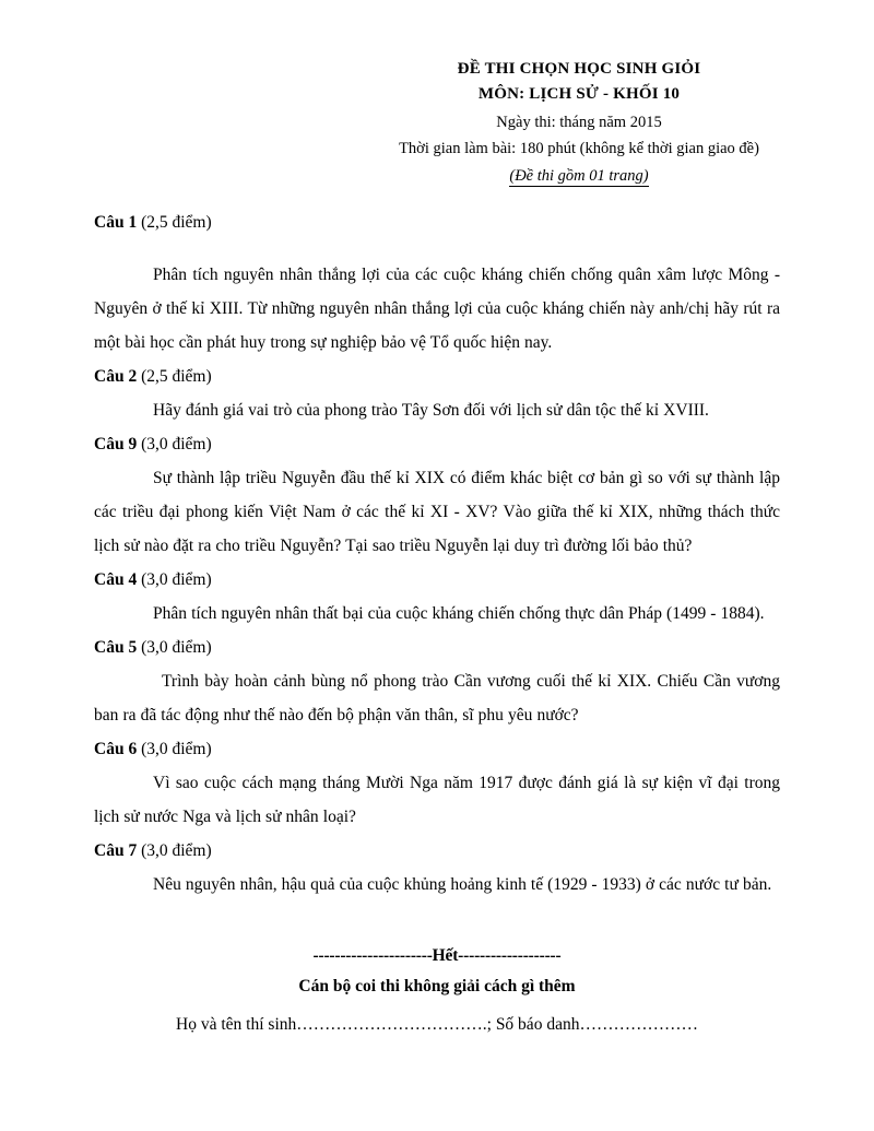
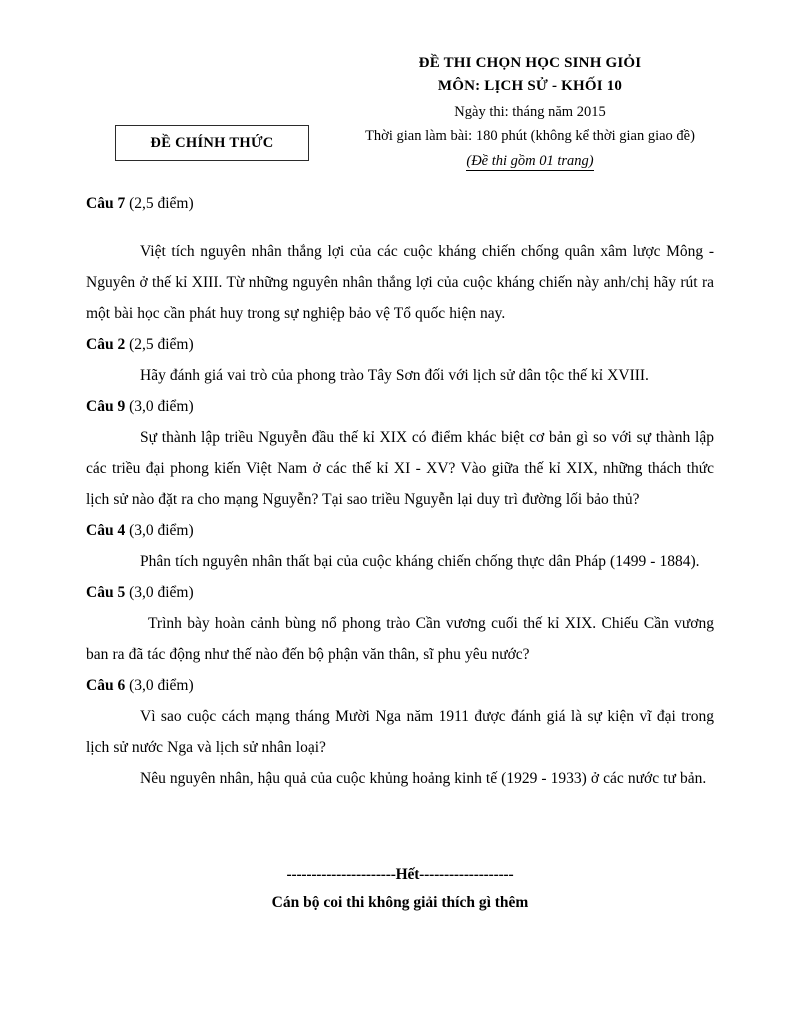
+ ĐỀ CHÍNH THỨC
  ĐỀ THI CHỌN HỌC SINH GIỎI
  MÔN: LỊCH SỬ - KHỐI 10
  Ngày thi: tháng năm 2015
  Thời gian làm bài: 180 phút (không kể thời gian giao đề)
  (Đề thi gồm 01 trang)
- Câu 1 (2,5 điểm)
+ Câu 7 (2,5 điểm)
- Phân tích nguyên nhân thắng lợi của các cuộc kháng chiến chống quân xâm lược Mông - Nguyên ở thế kỉ XIII. Từ những nguyên nhân thắng lợi của cuộc kháng chiến này anh/chị hãy rút ra một bài học cần phát huy trong sự nghiệp bảo vệ Tổ quốc hiện nay.
+ Việt tích nguyên nhân thắng lợi của các cuộc kháng chiến chống quân xâm lược Mông - Nguyên ở thế kỉ XIII. Từ những nguyên nhân thắng lợi của cuộc kháng chiến này anh/chị hãy rút ra một bài học cần phát huy trong sự nghiệp bảo vệ Tổ quốc hiện nay.
  Câu 2 (2,5 điểm)
  Hãy đánh giá vai trò của phong trào Tây Sơn đối với lịch sử dân tộc thế kỉ XVIII.
  Câu 9 (3,0 điểm)
- Sự thành lập triều Nguyễn đầu thế kỉ XIX có điểm khác biệt cơ bản gì so với sự thành lập các triều đại phong kiến Việt Nam ở các thế kỉ XI - XV? Vào giữa thế kỉ XIX, những thách thức lịch sử nào đặt ra cho triều Nguyễn? Tại sao triều Nguyễn lại duy trì đường lối bảo thủ?
+ Sự thành lập triều Nguyễn đầu thế kỉ XIX có điểm khác biệt cơ bản gì so với sự thành lập các triều đại phong kiến Việt Nam ở các thế kỉ XI - XV? Vào giữa thế kỉ XIX, những thách thức lịch sử nào đặt ra cho mạng Nguyễn? Tại sao triều Nguyễn lại duy trì đường lối bảo thủ?
  Câu 4 (3,0 điểm)
  Phân tích nguyên nhân thất bại của cuộc kháng chiến chống thực dân Pháp (1499 - 1884).
  Câu 5 (3,0 điểm)
  Trình bày hoàn cảnh bùng nổ phong trào Cần vương cuối thế kỉ XIX. Chiếu Cần vương ban ra đã tác động như thế nào đến bộ phận văn thân, sĩ phu yêu nước?
  Câu 6 (3,0 điểm)
- Vì sao cuộc cách mạng tháng Mười Nga năm 1917 được đánh giá là sự kiện vĩ đại trong lịch sử nước Nga và lịch sử nhân loại?
+ Vì sao cuộc cách mạng tháng Mười Nga năm 1911 được đánh giá là sự kiện vĩ đại trong lịch sử nước Nga và lịch sử nhân loại?
- Câu 7 (3,0 điểm)
  Nêu nguyên nhân, hậu quả của cuộc khủng hoảng kinh tế (1929 - 1933) ở các nước tư bản.
  ----------------------Hết-------------------
- Cán bộ coi thi không giải cách gì thêm
+ Cán bộ coi thi không giải thích gì thêm
- Họ và tên thí sinh…………………………….; Số báo danh…………………
